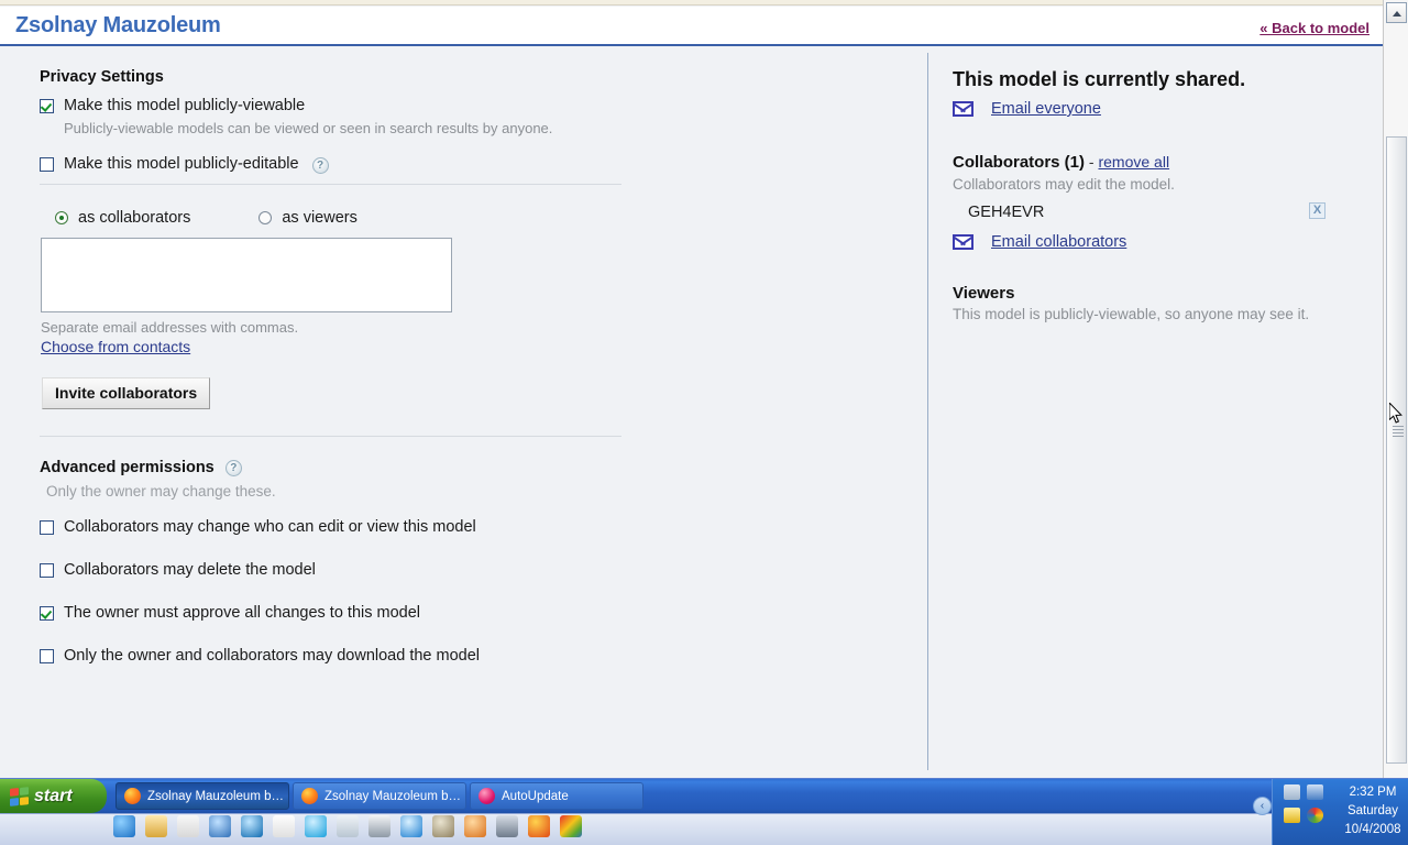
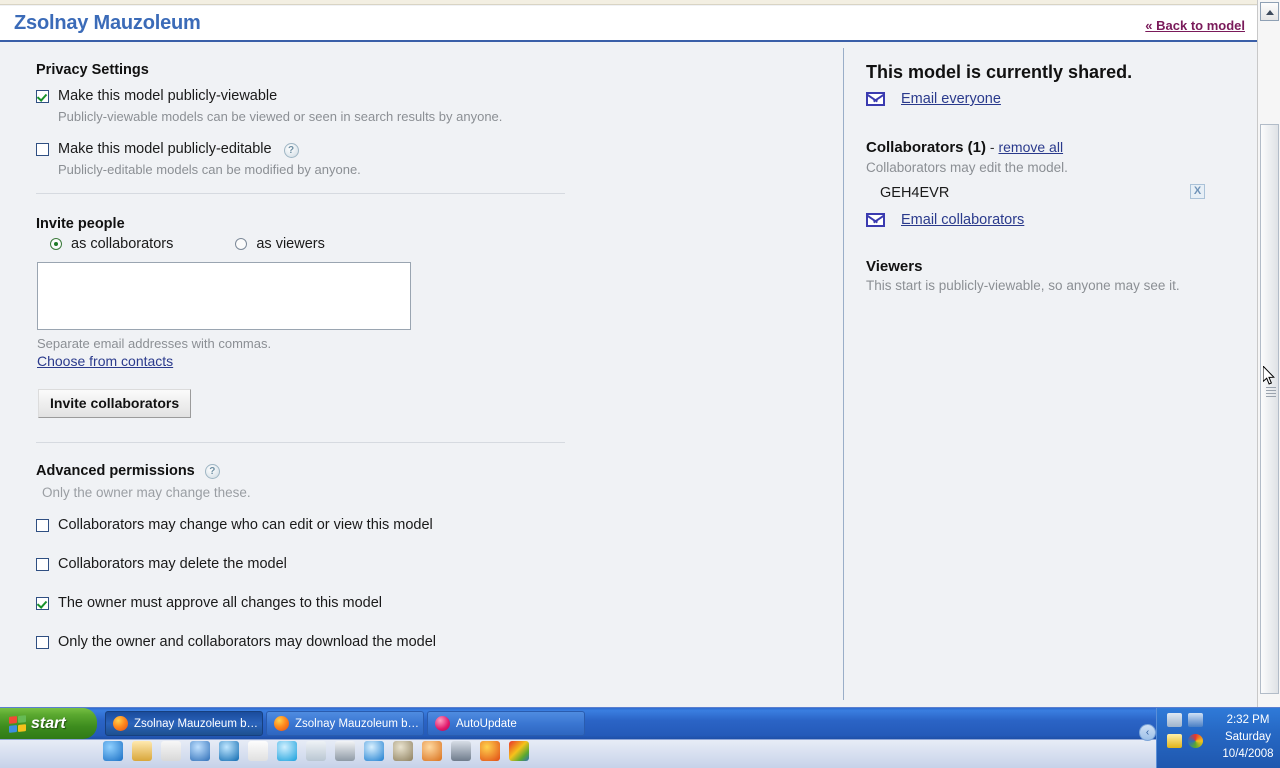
  Zsolnay Mauzoleum
  « Back to model
  Privacy Settings
  Make this model publicly-viewable
  Publicly-viewable models can be viewed or seen in search results by anyone.
  Make this model publicly-editable
  ?
+ Publicly-editable models can be modified by anyone.
+ Invite people
  as collaborators
  as viewers
  Separate email addresses with commas.
  Choose from contacts
  Invite collaborators
  Advanced permissions
  ?
  Only the owner may change these.
  Collaborators may change who can edit or view this model
  Collaborators may delete the model
  The owner must approve all changes to this model
  Only the owner and collaborators may download the model
  This model is currently shared.
  Email everyone
  Collaborators (1) - remove all
  Collaborators may edit the model.
  GEH4EVR
  X
  Email collaborators
  Viewers
- This model is publicly-viewable, so anyone may see it.
+ This start is publicly-viewable, so anyone may see it.
  start
  Zsolnay Mauzoleum b…
  Zsolnay Mauzoleum b…
  AutoUpdate
  ‹
  2:32 PM
  Saturday
  10/4/2008
